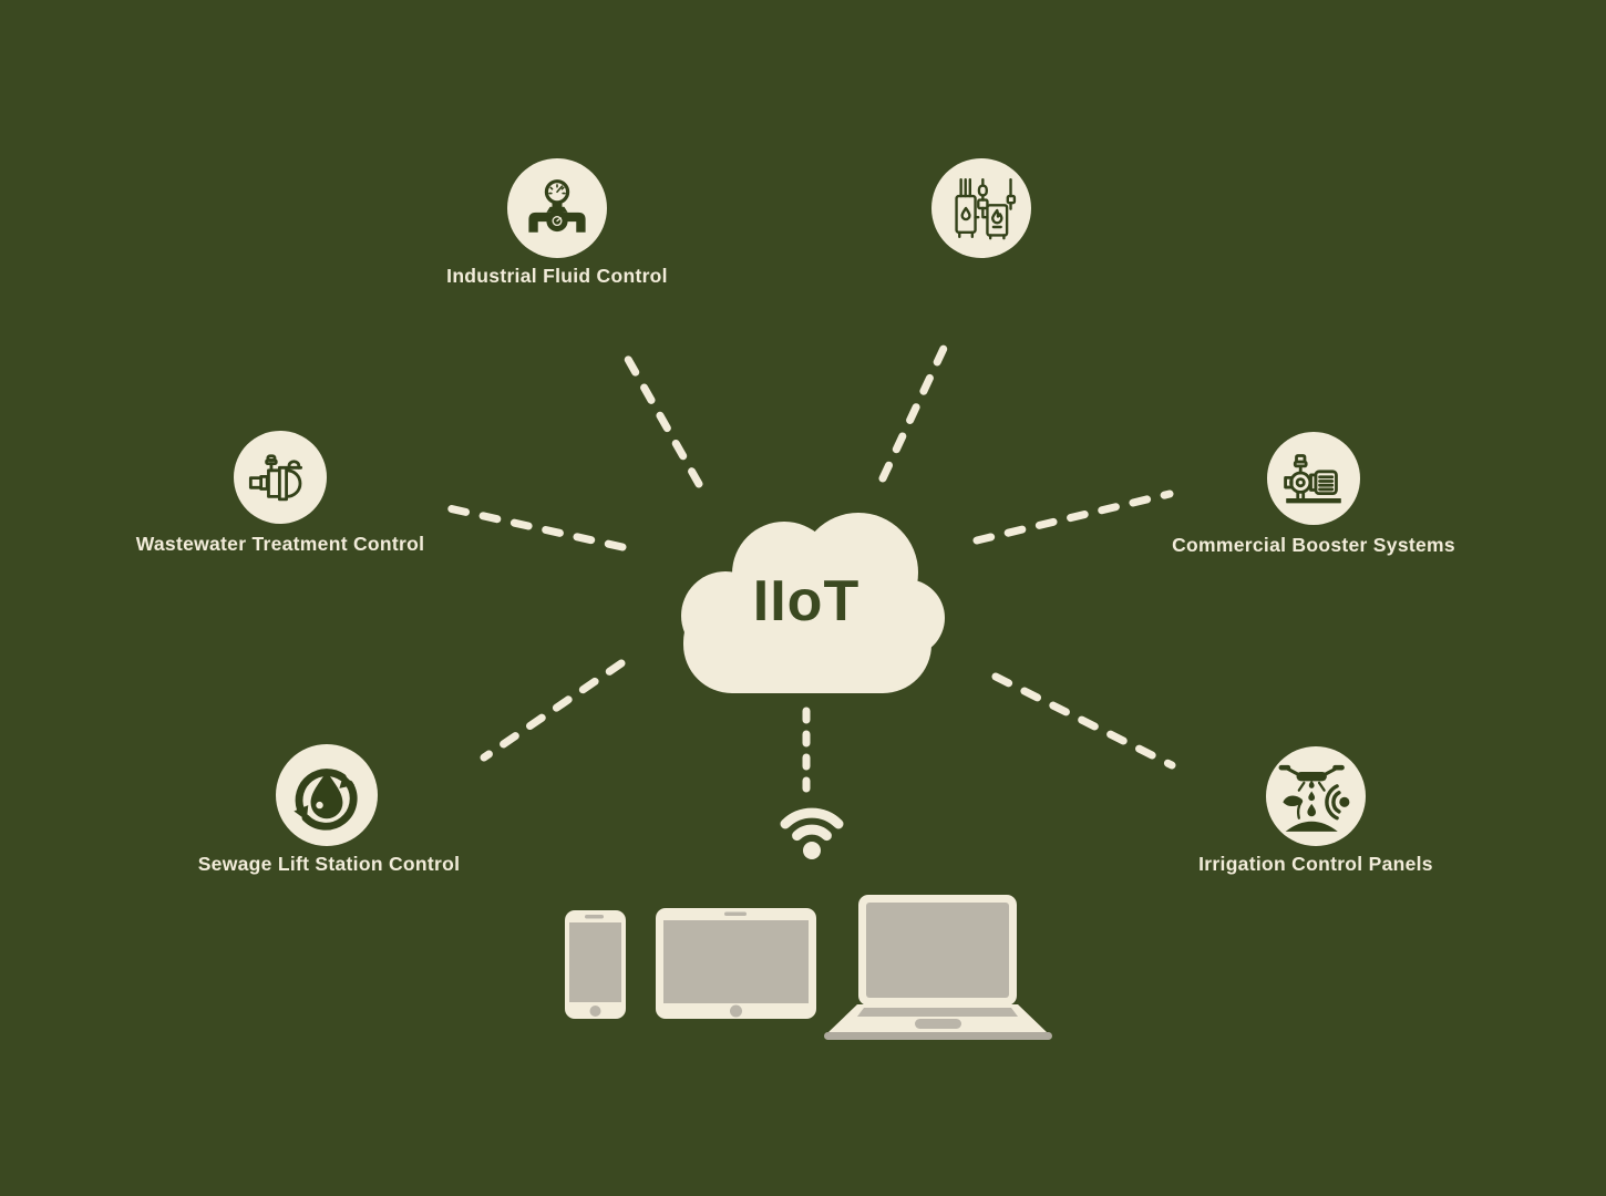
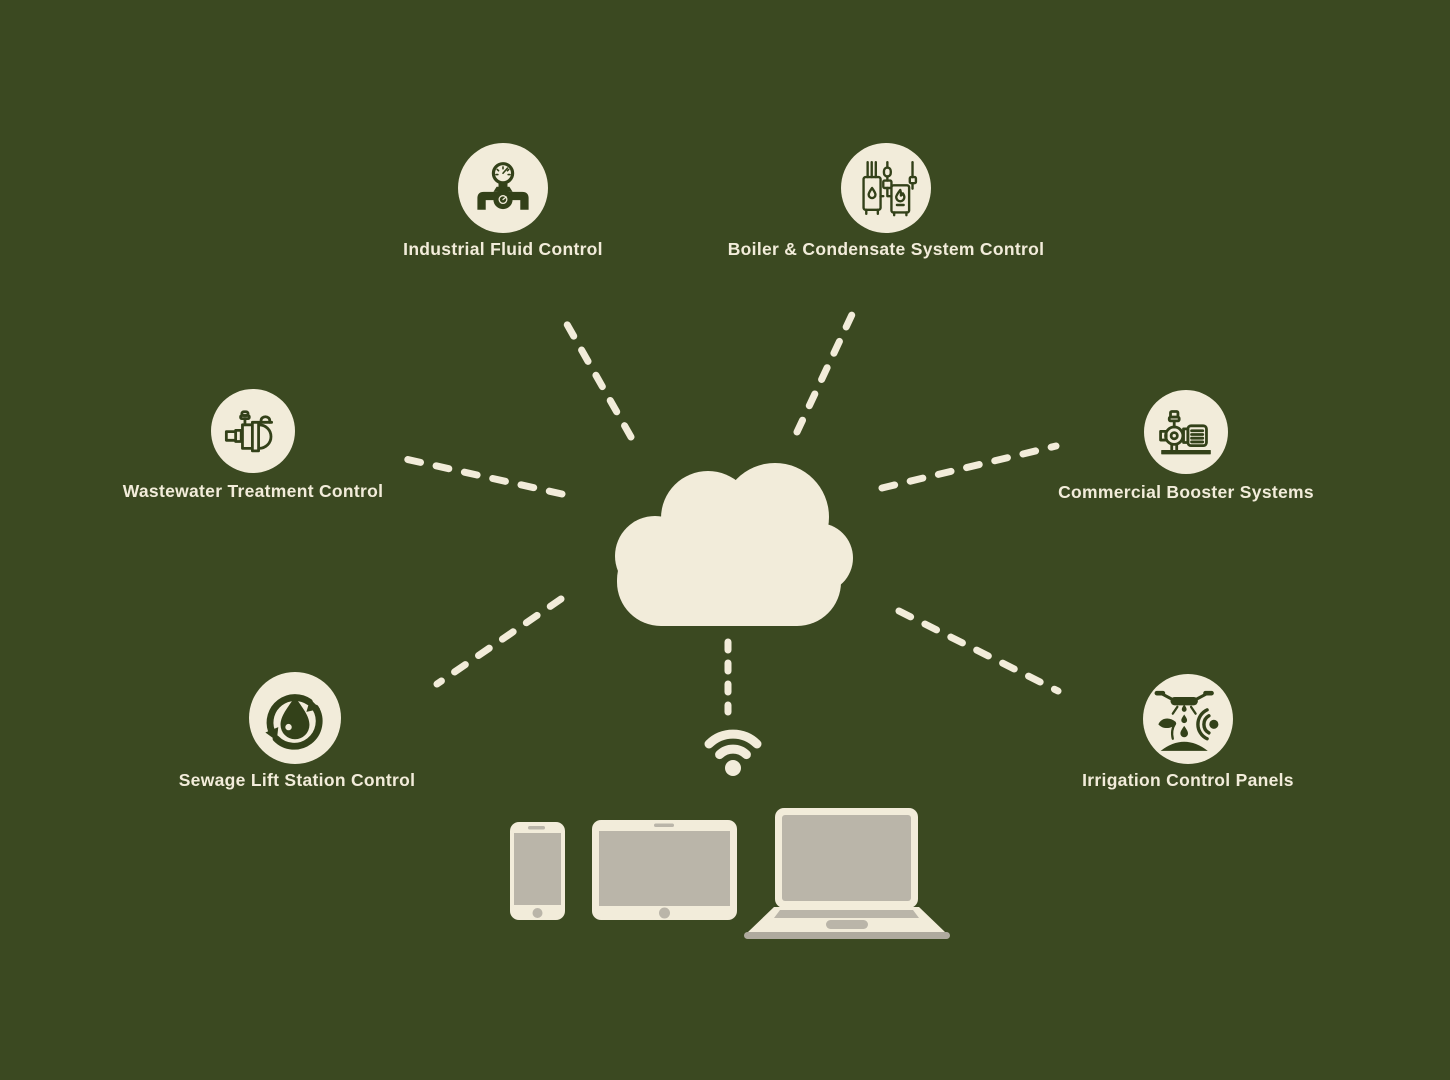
- IIoT
  Industrial Fluid Control
+ Boiler & Condensate System Control
  Wastewater Treatment Control
  Commercial Booster Systems
  Sewage Lift Station Control
  Irrigation Control Panels
